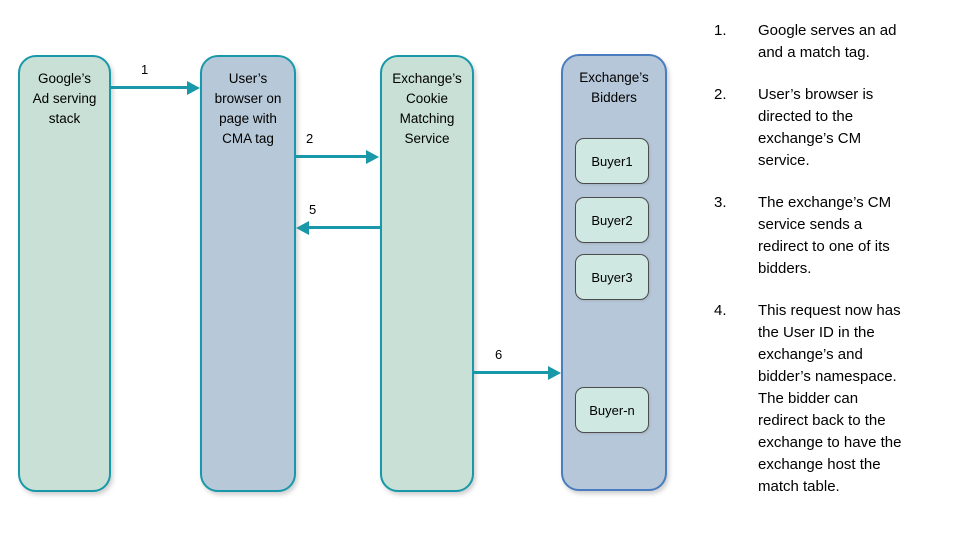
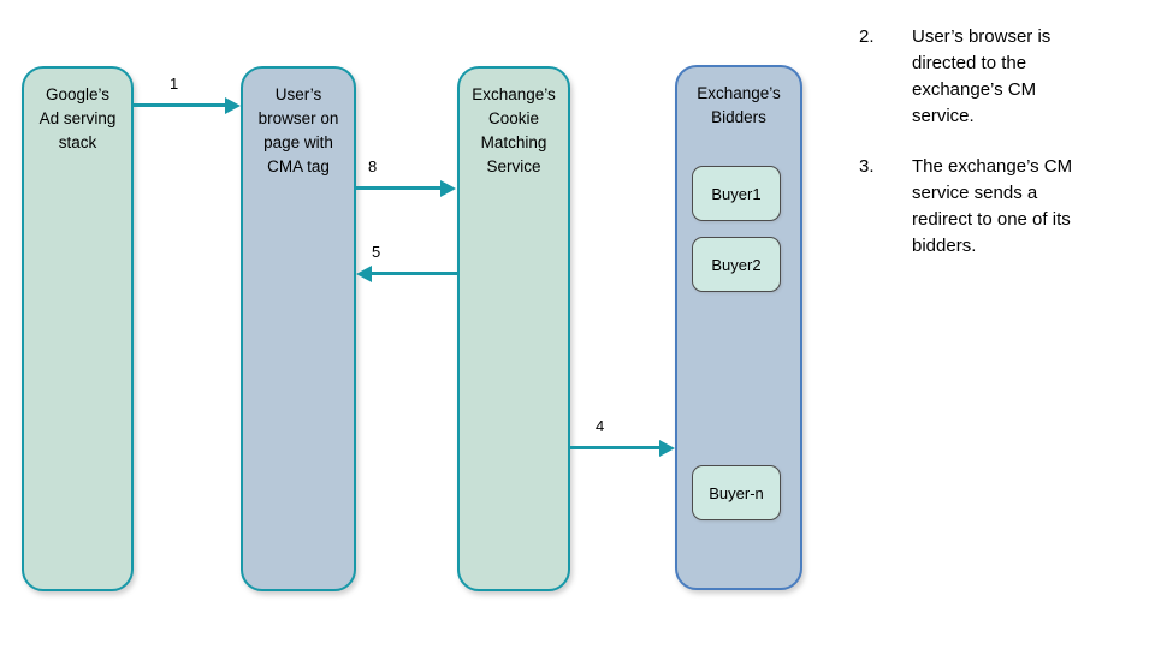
  Google’s
  Ad serving
  stack
  User’s
  browser on
  page with
  CMA tag
  Exchange’s
  Cookie
  Matching
  Service
  Exchange’s
  Bidders
  Buyer1
  Buyer2
- Buyer3
  Buyer-n
  1
- 2
+ 8
  5
- 6
+ 4
- 1.
- Google serves an ad
- and a match tag.
  2.
  User’s browser is
  directed to the
  exchange’s CM
  service.
  3.
  The exchange’s CM
  service sends a
  redirect to one of its
  bidders.
- 4.
- This request now has
- the User ID in the
- exchange’s and
- bidder’s namespace.
- The bidder can
- redirect back to the
- exchange to have the
- exchange host the
- match table.
